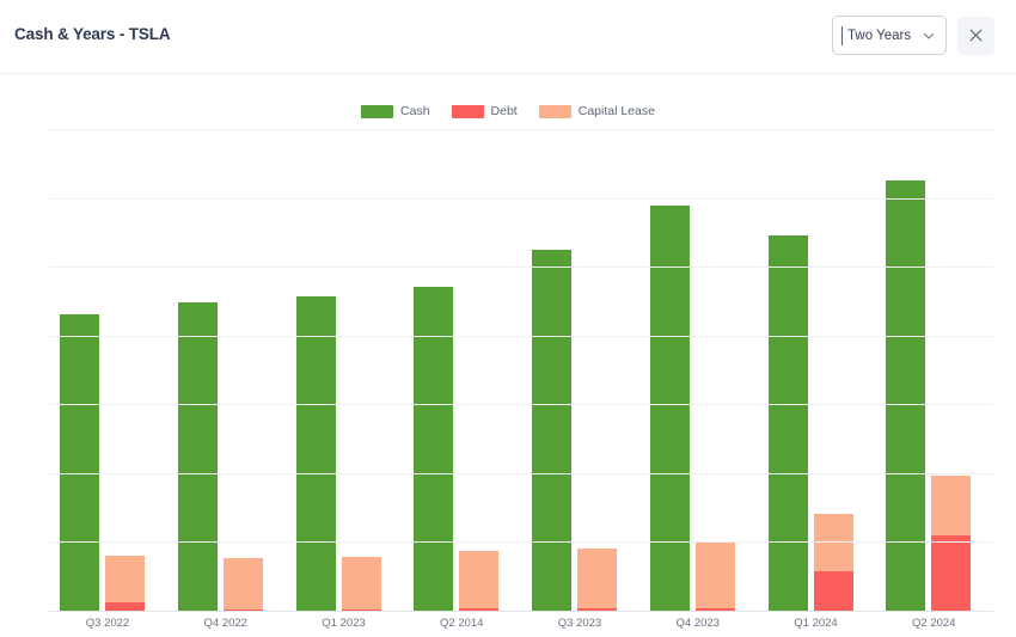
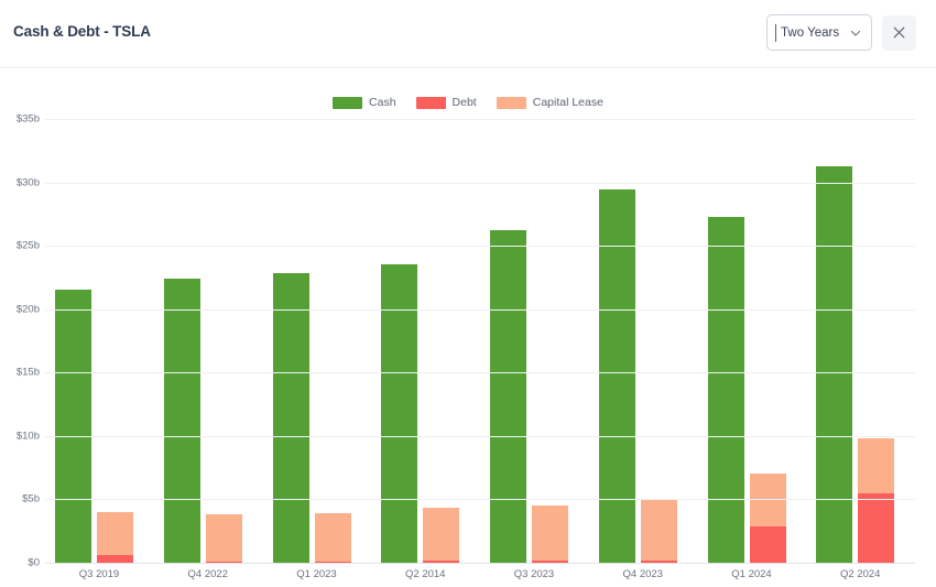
- Cash & Years - TSLA
+ Cash & Debt - TSLA
  Two Years
  Cash
  Debt
  Capital Lease
+ $0
+ $5b
+ $10b
+ $15b
+ $20b
+ $25b
+ $30b
+ $35b
- Q3 2022
+ Q3 2019
  Q4 2022
  Q1 2023
  Q2 2014
  Q3 2023
  Q4 2023
  Q1 2024
  Q2 2024
